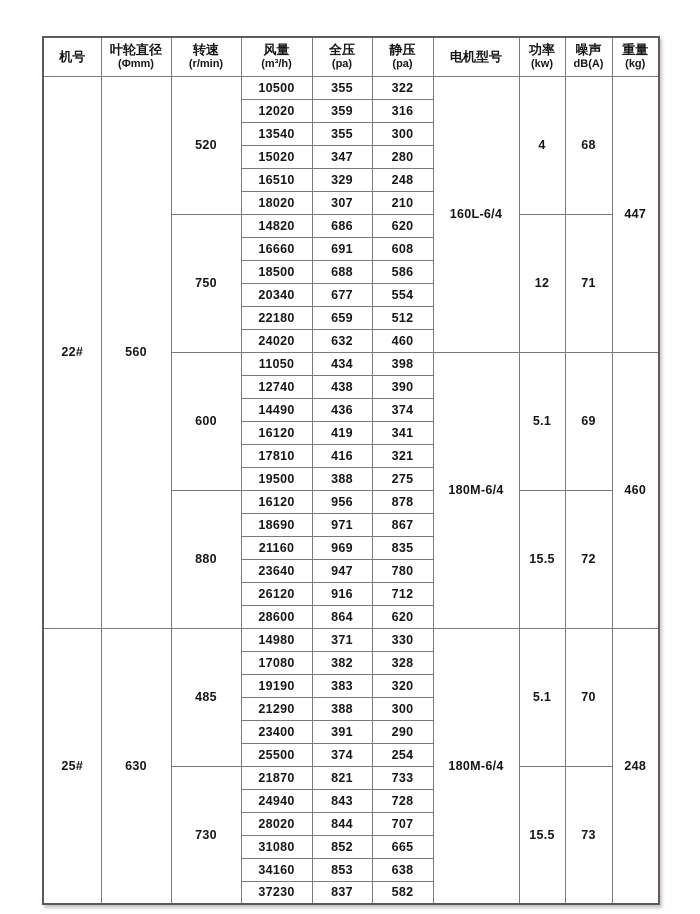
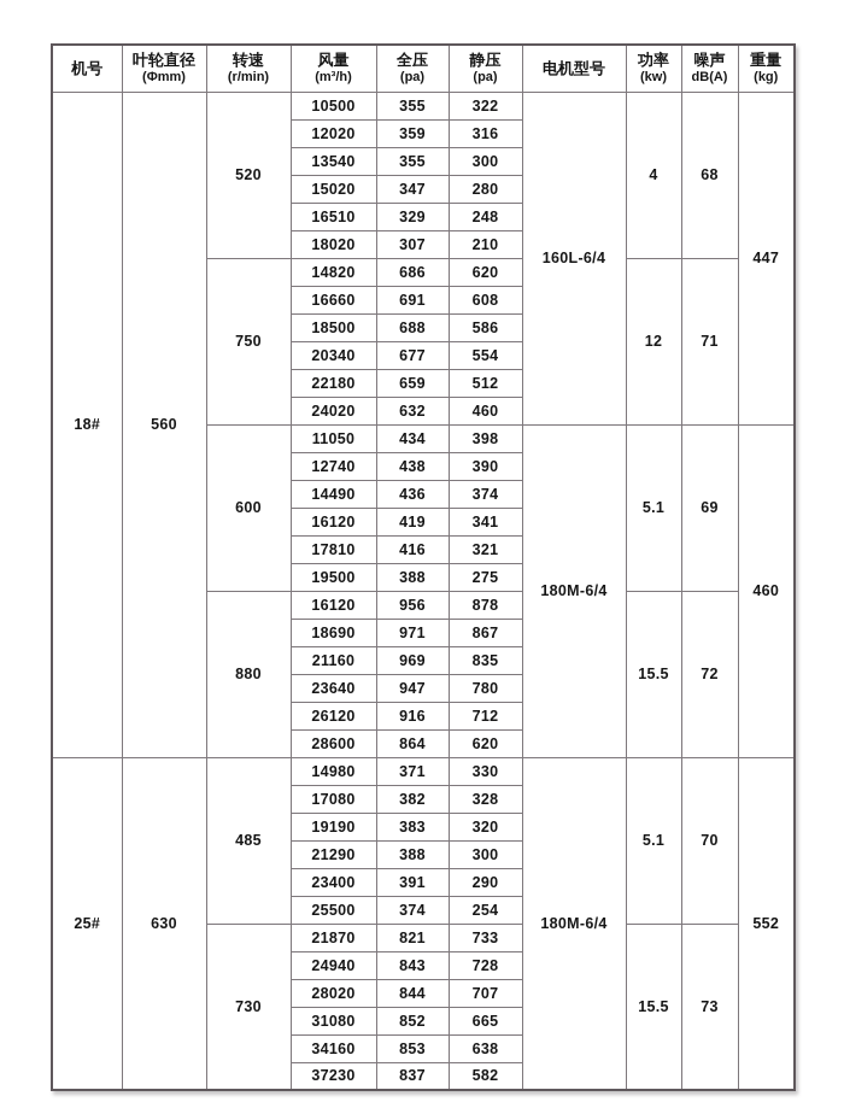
  机号	叶轮直径 (Φmm)	转速 (r/min)	风量 (m³/h)	全压 (pa)	静压 (pa)	电机型号	功率 (kw)	噪声 dB(A)	重量 (kg)
- 22#	560	520	10500	355	322	160L-6/4	4	68	447
+ 18#	560	520	10500	355	322	160L-6/4	4	68	447
  12020	359	316
  13540	355	300
  15020	347	280
  16510	329	248
  18020	307	210
  750	14820	686	620	12	71
  16660	691	608
  18500	688	586
  20340	677	554
  22180	659	512
  24020	632	460
  600	11050	434	398	180M-6/4	5.1	69	460
  12740	438	390
  14490	436	374
  16120	419	341
  17810	416	321
  19500	388	275
  880	16120	956	878	15.5	72
  18690	971	867
  21160	969	835
  23640	947	780
  26120	916	712
  28600	864	620
- 25#	630	485	14980	371	330	180M-6/4	5.1	70	248
+ 25#	630	485	14980	371	330	180M-6/4	5.1	70	552
  17080	382	328
  19190	383	320
  21290	388	300
  23400	391	290
  25500	374	254
  730	21870	821	733	15.5	73
  24940	843	728
  28020	844	707
  31080	852	665
  34160	853	638
  37230	837	582
